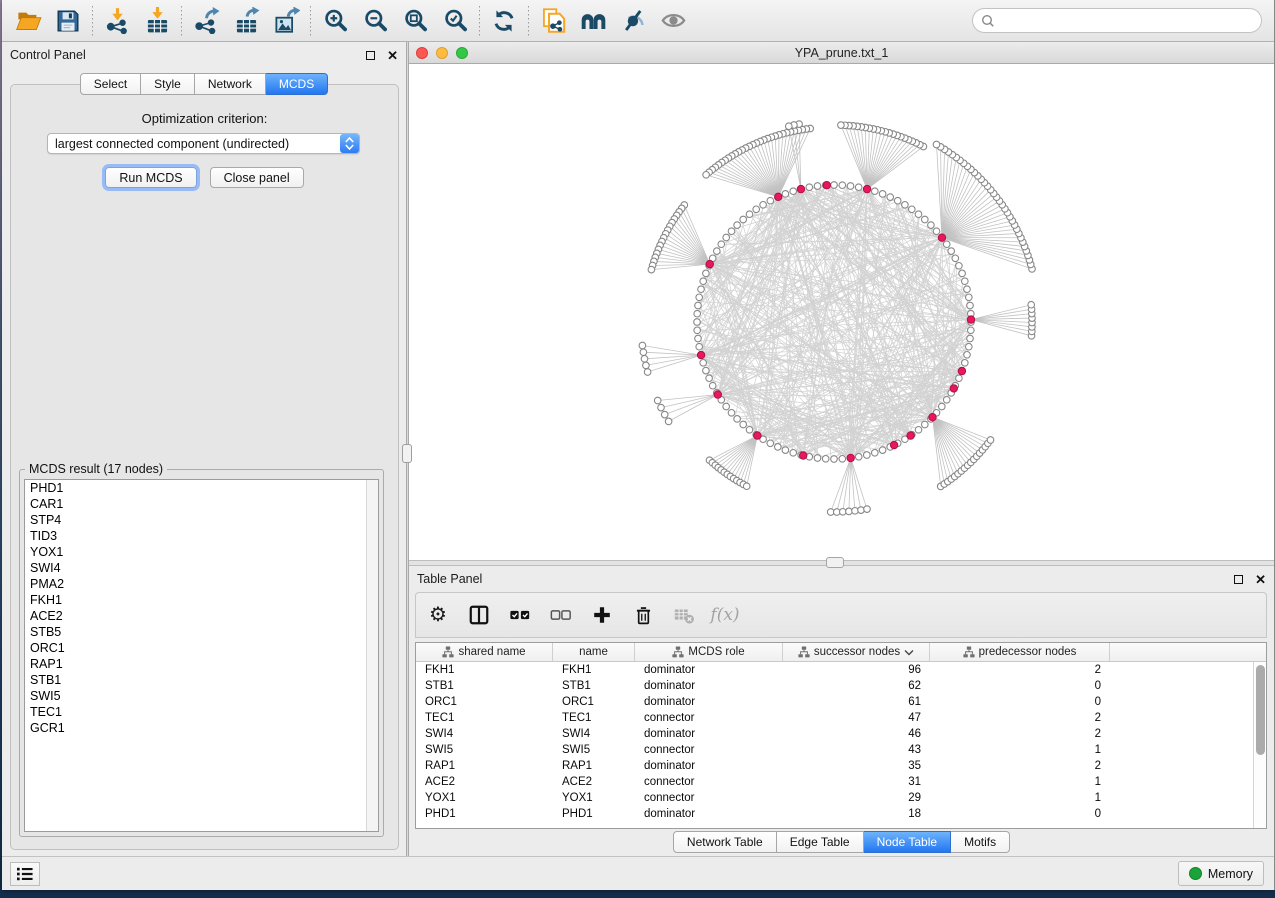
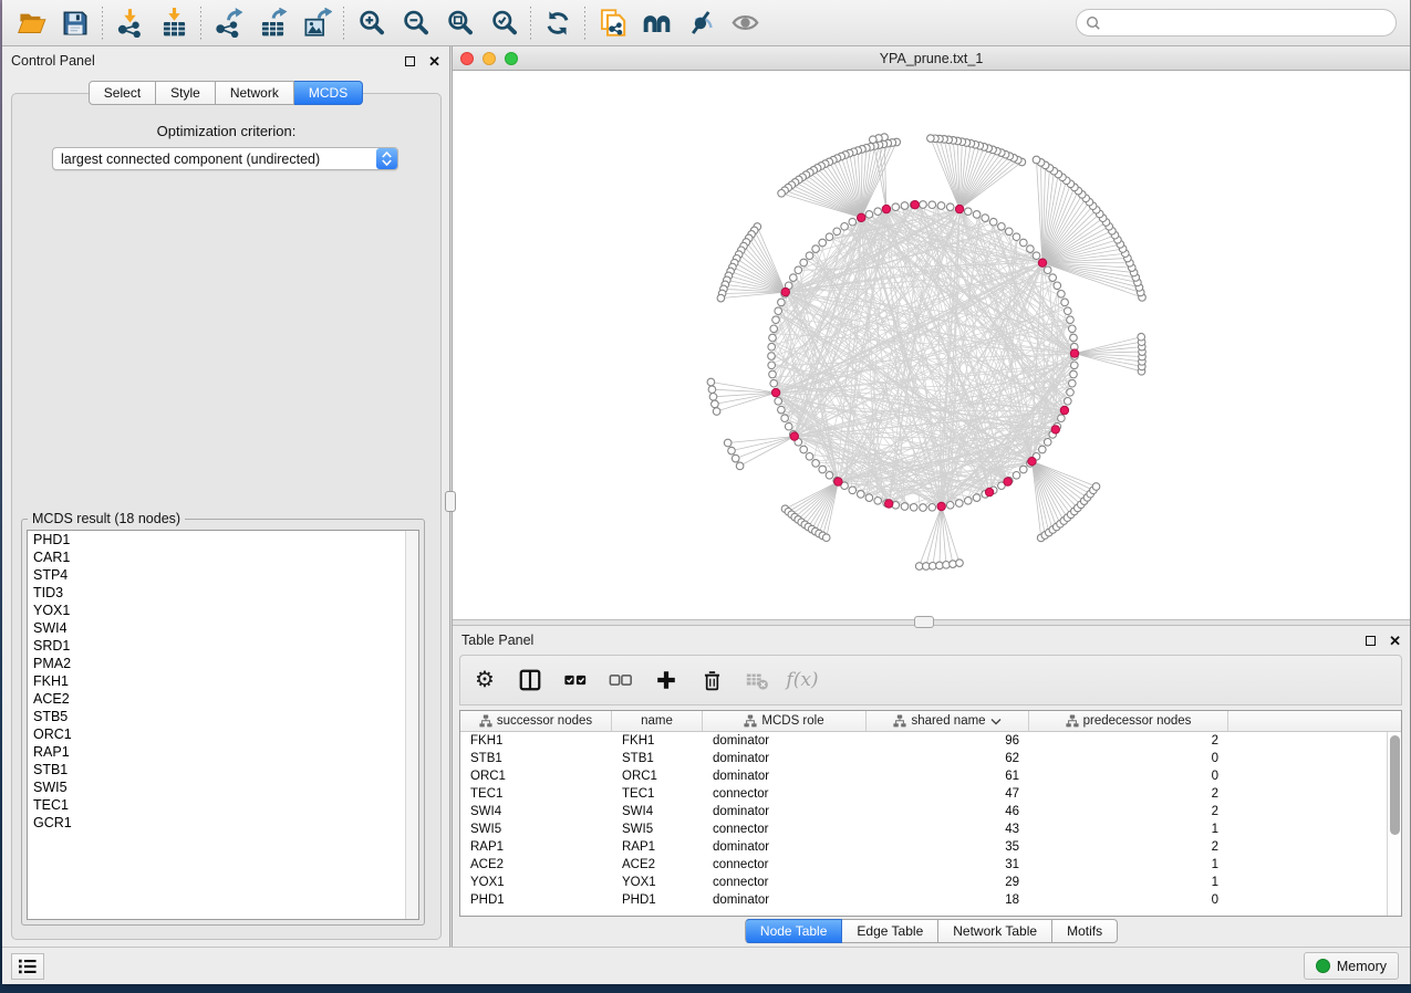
  Control Panel
  ✕
  Select
  Style
  Network
  MCDS
  Optimization criterion:
  largest connected component (undirected)
- Run MCDS
- Close panel
- MCDS result (17 nodes)
+ MCDS result (18 nodes)
  PHD1
  CAR1
  STP4
  TID3
  YOX1
  SWI4
+ SRD1
  PMA2
  FKH1
  ACE2
  STB5
  ORC1
  RAP1
  STB1
  SWI5
  TEC1
  GCR1
  YPA_prune.txt_1
  Table Panel
  ✕
  ⚙
  f(x)
- shared name
+ successor nodes
  name
  MCDS role
- successor nodes
+ shared name
  predecessor nodes
  FKH1
  FKH1
  dominator
  96
  2
  STB1
  STB1
  dominator
  62
  0
  ORC1
  ORC1
  dominator
  61
  0
  TEC1
  TEC1
  connector
  47
  2
  SWI4
  SWI4
  dominator
  46
  2
  SWI5
  SWI5
  connector
  43
  1
  RAP1
  RAP1
  dominator
  35
  2
  ACE2
  ACE2
  connector
  31
  1
  YOX1
  YOX1
  connector
  29
  1
  PHD1
  PHD1
  dominator
  18
  0
- Network Table
+ Node Table
  Edge Table
- Node Table
+ Network Table
  Motifs
  Memory
